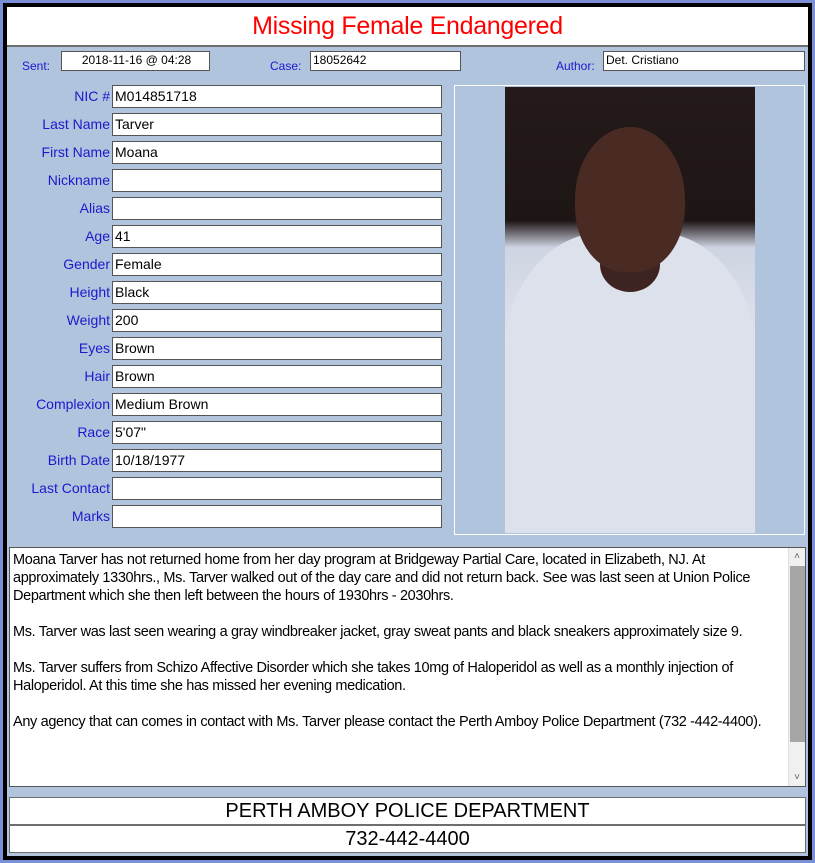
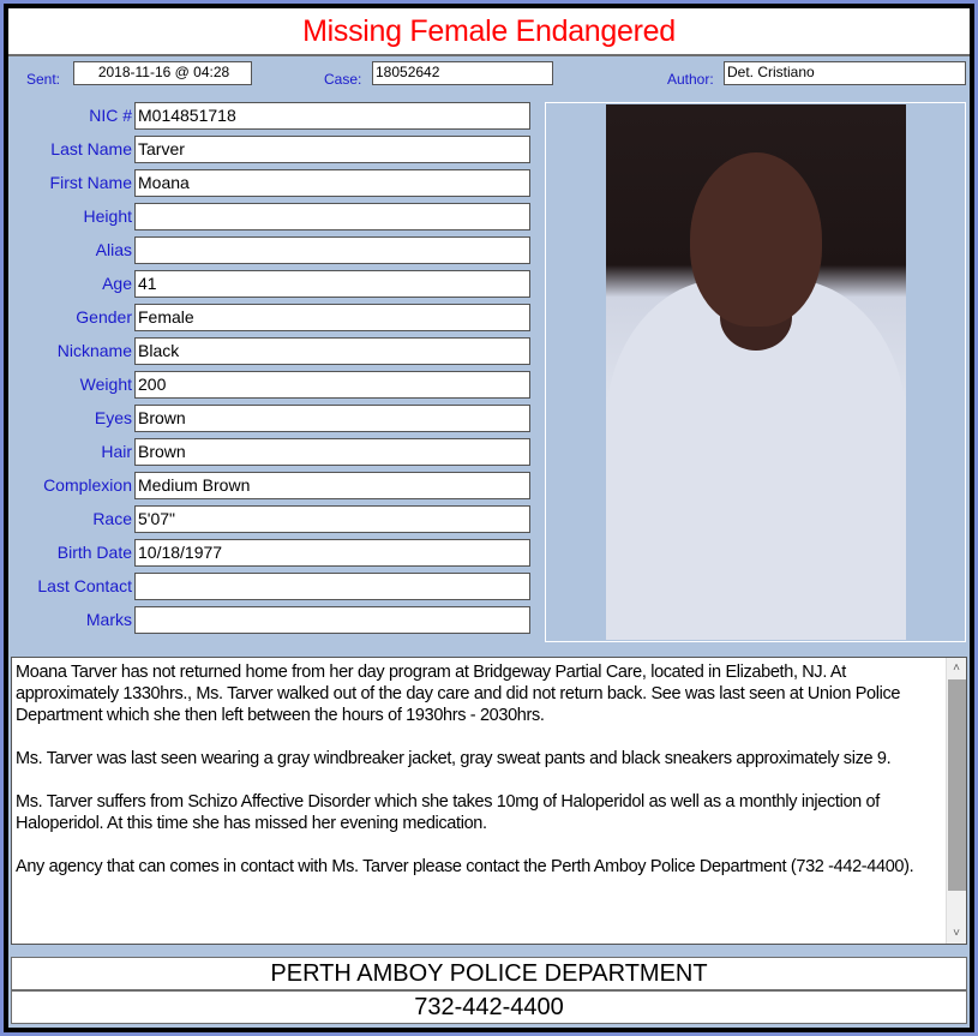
  Missing Female Endangered
  Sent:
  2018-11-16 @ 04:28
  Case:
  18052642
  Author:
  Det. Cristiano
  NIC #
  M014851718
  Last Name
  Tarver
  First Name
  Moana
- Nickname
+ Height
  Alias
  Age
  41
  Gender
  Female
- Height
+ Nickname
  Black
  Weight
  200
  Eyes
  Brown
  Hair
  Brown
  Complexion
  Medium Brown
  Race
  5'07"
  Birth Date
  10/18/1977
  Last Contact
  Marks
  Moana Tarver has not returned home from her day program at Bridgeway Partial Care, located in Elizabeth, NJ. At approximately 1330hrs., Ms. Tarver walked out of the day care and did not return back. See was last seen at Union Police Department which she then left between the hours of 1930hrs - 2030hrs.
  Ms. Tarver was last seen wearing a gray windbreaker jacket, gray sweat pants and black sneakers approximately size 9.
  Ms. Tarver suffers from Schizo Affective Disorder which she takes 10mg of Haloperidol as well as a monthly injection of Haloperidol. At this time she has missed her evening medication.
  Any agency that can comes in contact with Ms. Tarver please contact the Perth Amboy Police Department (732 -442-4400).
  ˄
  ˅
  PERTH AMBOY POLICE DEPARTMENT
  732-442-4400
